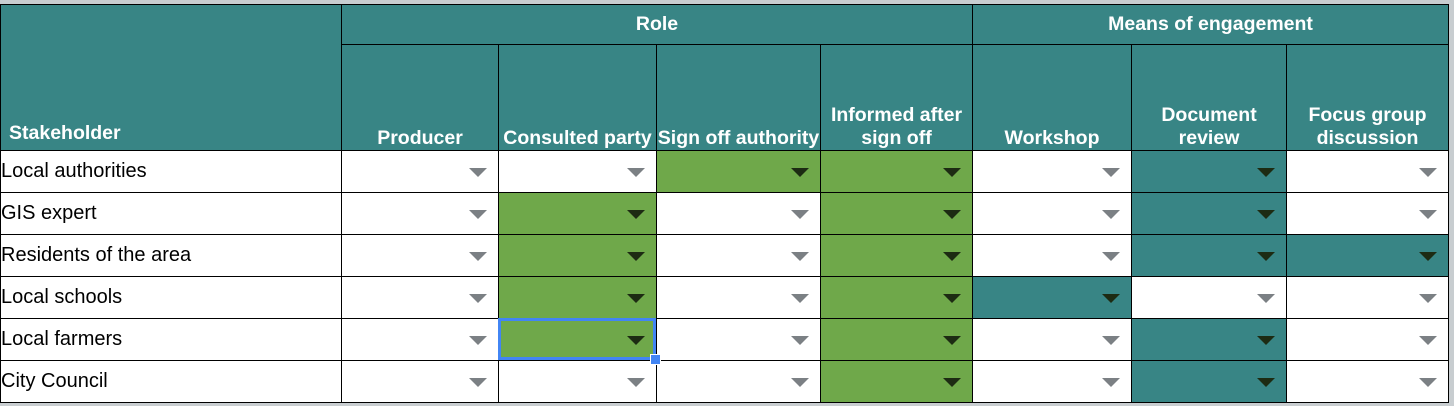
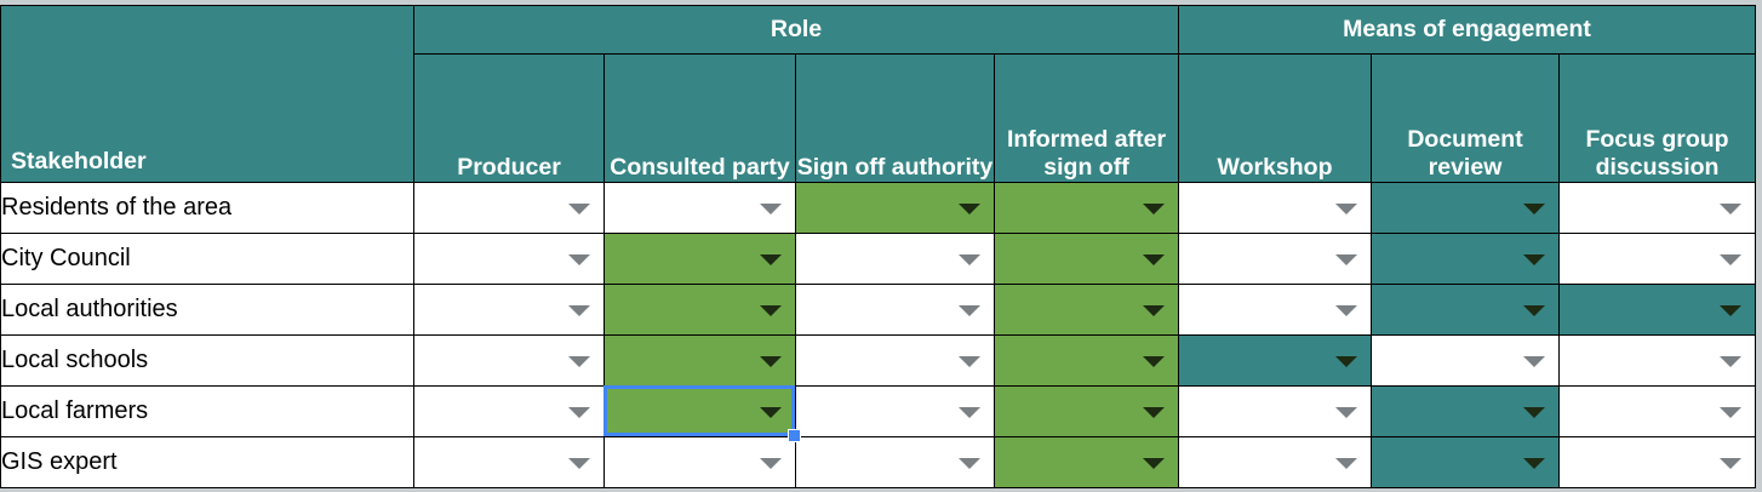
  Stakeholder	Role	Means of engagement
  Producer	Consulted party	Sign off authority	Informed after sign off	Workshop	Document review	Focus group discussion
- Local authorities
+ Residents of the area
- GIS expert
+ City Council
- Residents of the area
+ Local authorities
  Local schools
  Local farmers
- City Council
+ GIS expert
